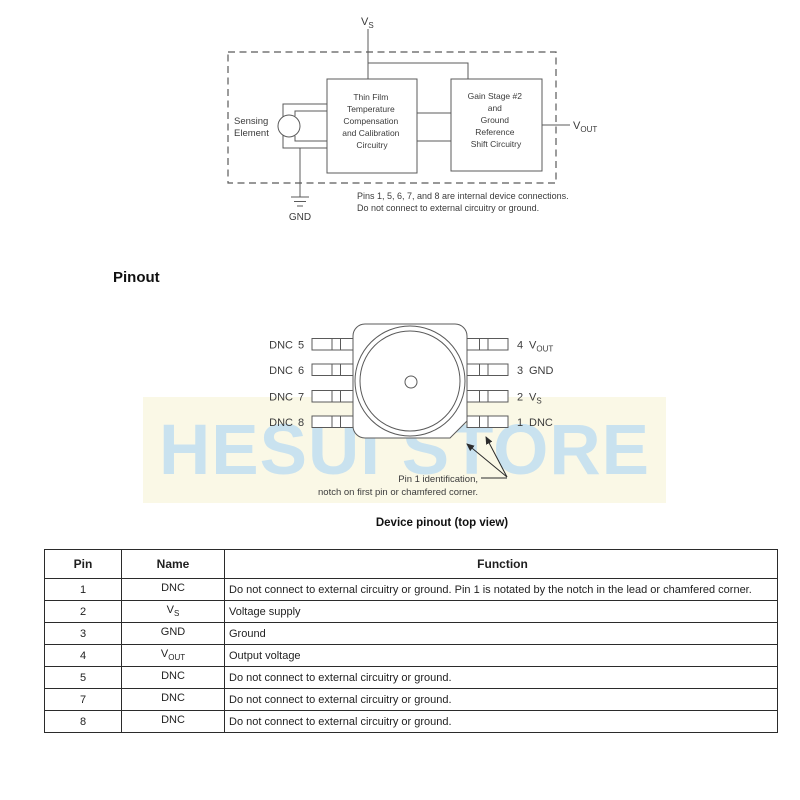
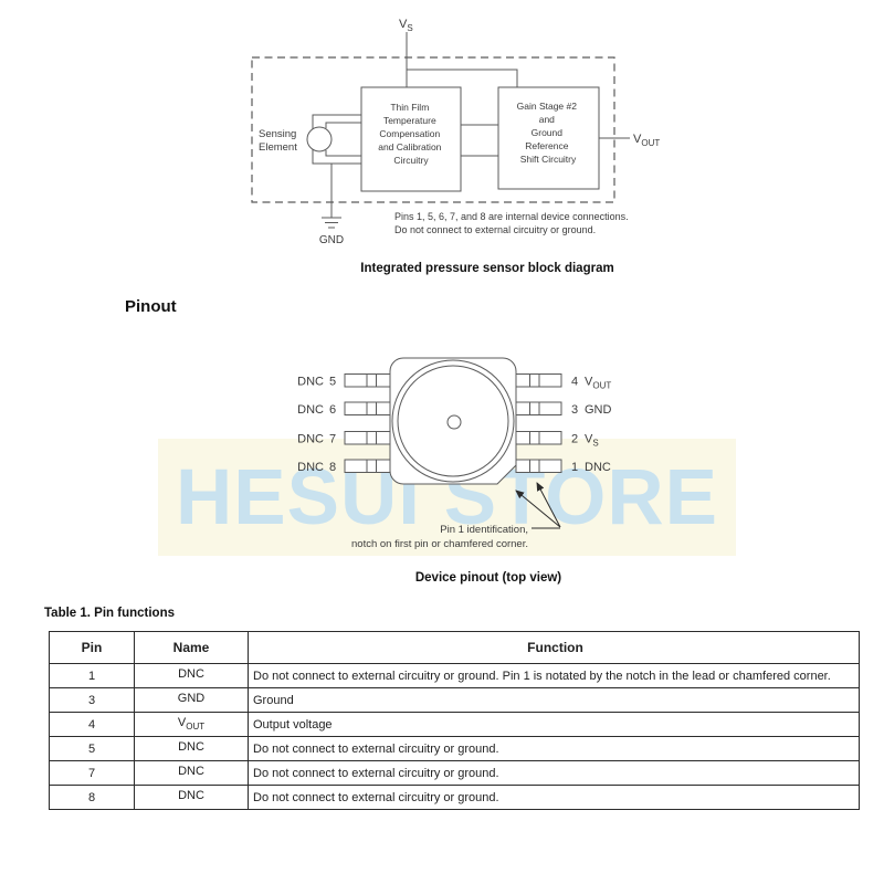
  HESUI STORE
  Pinout
  VS
  Sensing
  Element
  GND
  Thin Film Temperature Compensation and Calibration Circuitry
  Gain Stage #2 and Ground Reference Shift Circuitry
  VOUT
  Pins 1, 5, 6, 7, and 8 are internal device connections.
  Do not connect to external circuitry or ground.
+ Integrated pressure sensor block diagram
  DNC
  5
  DNC
  6
  DNC
  7
  DNC
  8
  4
  VOUT
  3
  GND
  2
  VS
  1
  DNC
  Pin 1 identification,
  notch on first pin or chamfered corner.
  Device pinout (top view)
+ Table 1. Pin functions
  Pin	Name	Function
  1	DNC	Do not connect to external circuitry or ground. Pin 1 is notated by the notch in the lead or chamfered corner.
- 2	VS	Voltage supply
  3	GND	Ground
  4	VOUT	Output voltage
  5	DNC	Do not connect to external circuitry or ground.
  7	DNC	Do not connect to external circuitry or ground.
  8	DNC	Do not connect to external circuitry or ground.
